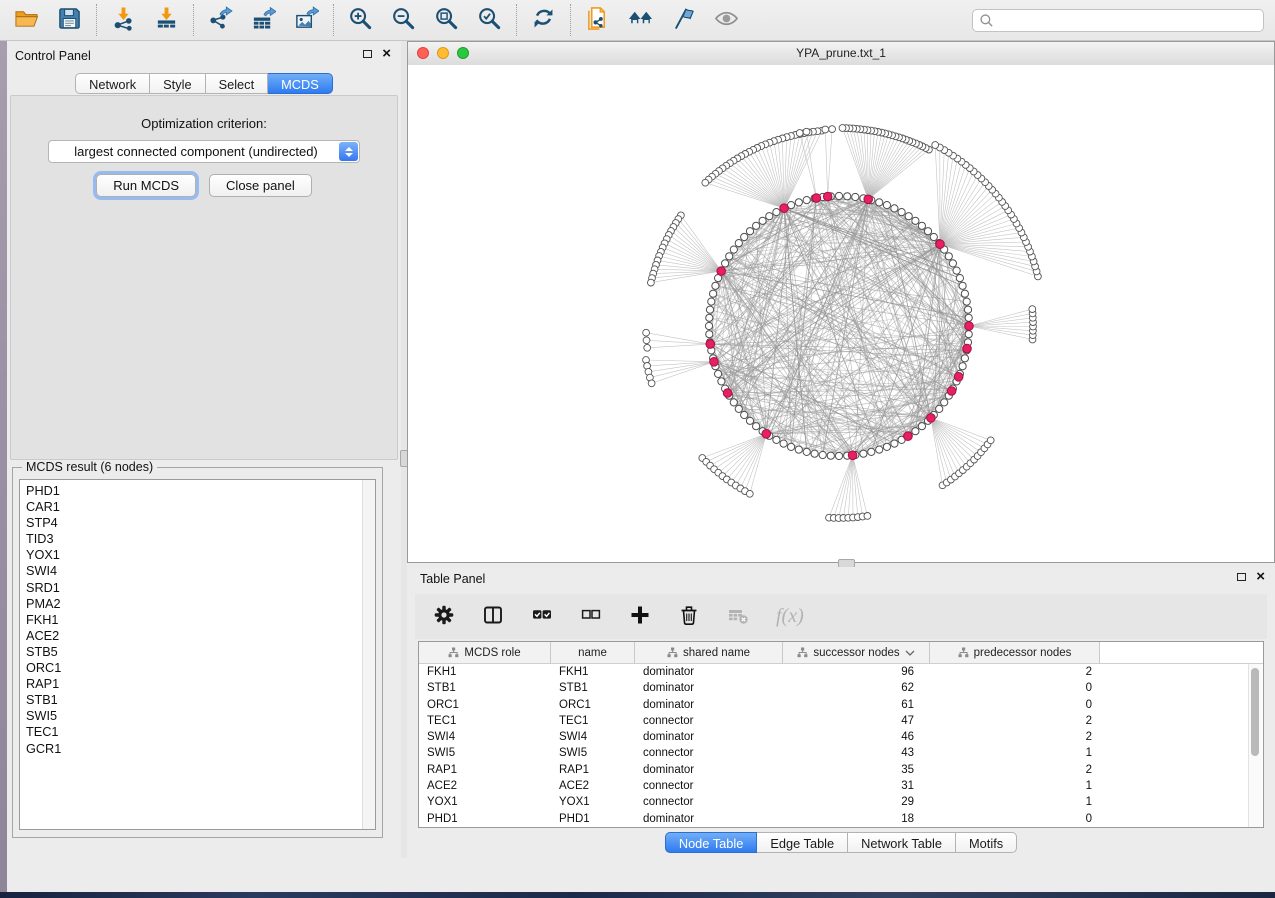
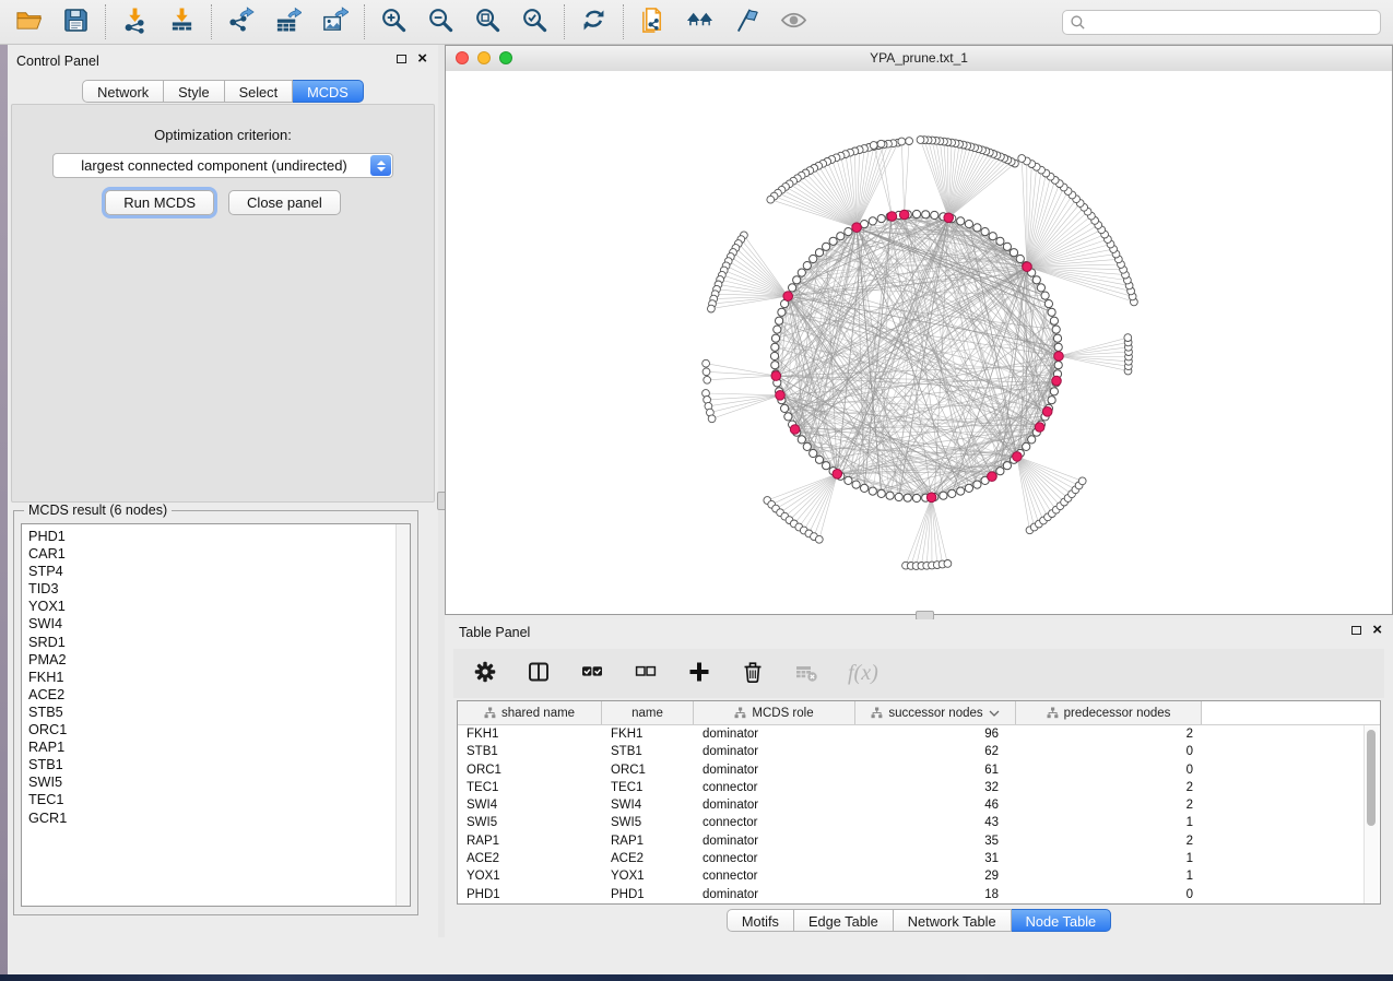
  Control Panel
  ×
  Network
  Style
  Select
  MCDS
  Optimization criterion:
  largest connected component (undirected)
  Run MCDS
  Close panel
  MCDS result (6 nodes)
  PHD1
  CAR1
  STP4
  TID3
  YOX1
  SWI4
  SRD1
  PMA2
  FKH1
  ACE2
  STB5
  ORC1
  RAP1
  STB1
  SWI5
  TEC1
  GCR1
  YPA_prune.txt_1
  Table Panel
  ×
  f(x)
- MCDS role
+ shared name
  name
- shared name
+ MCDS role
  successor nodes
  predecessor nodes
  FKH1
  FKH1
  dominator
  96
  2
  STB1
  STB1
  dominator
  62
  0
  ORC1
  ORC1
  dominator
  61
  0
  TEC1
  TEC1
  connector
- 47
+ 32
  2
  SWI4
  SWI4
  dominator
  46
  2
  SWI5
  SWI5
  connector
  43
  1
  RAP1
  RAP1
  dominator
  35
  2
  ACE2
  ACE2
  connector
  31
  1
  YOX1
  YOX1
  connector
  29
  1
  PHD1
  PHD1
  dominator
  18
  0
- Node Table
+ Motifs
  Edge Table
  Network Table
- Motifs
+ Node Table
